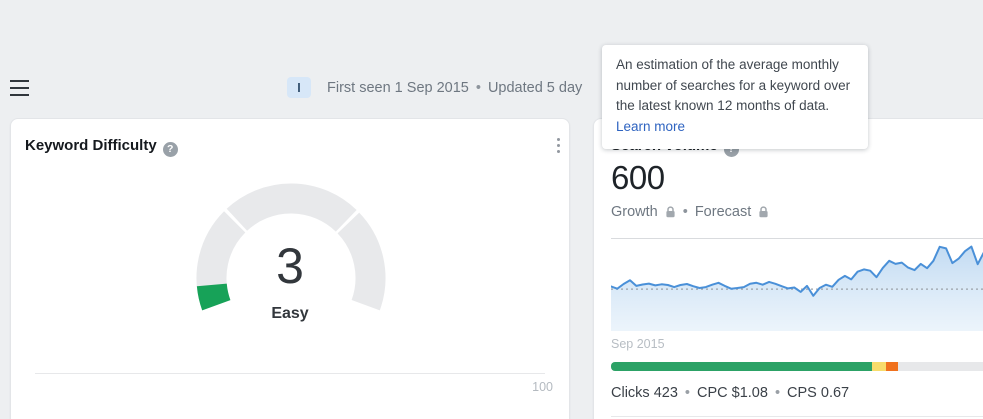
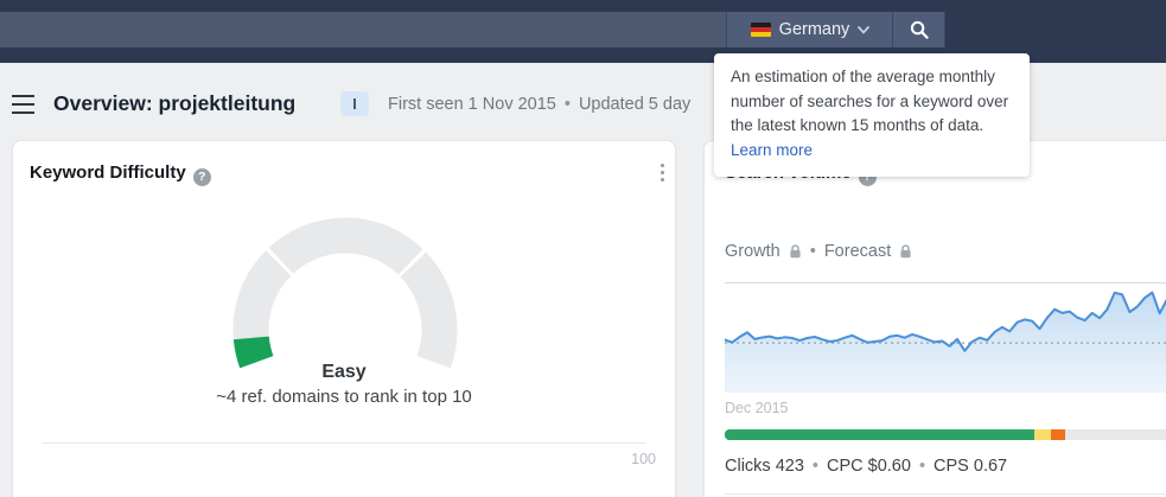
+ Germany
- An estimation of the average monthly number of searches for a keyword over the latest known 12 months of data. Learn more
+ An estimation of the average monthly number of searches for a keyword over the latest known 15 months of data. Learn more
+ Overview: projektleitung
  I
- First seen 1 Sep 2015 • Updated 5 day
+ First seen 1 Nov 2015 • Updated 5 day
  Keyword Difficulty ?
- 3
  Easy
+ ~4 ref. domains to rank in top 10
  100
- 600
  Growth
  •
  Forecast
- Sep 2015
+ Dec 2015
- Clicks 423 • CPC $1.08 • CPS 0.67
+ Clicks 423 • CPC $0.60 • CPS 0.67
